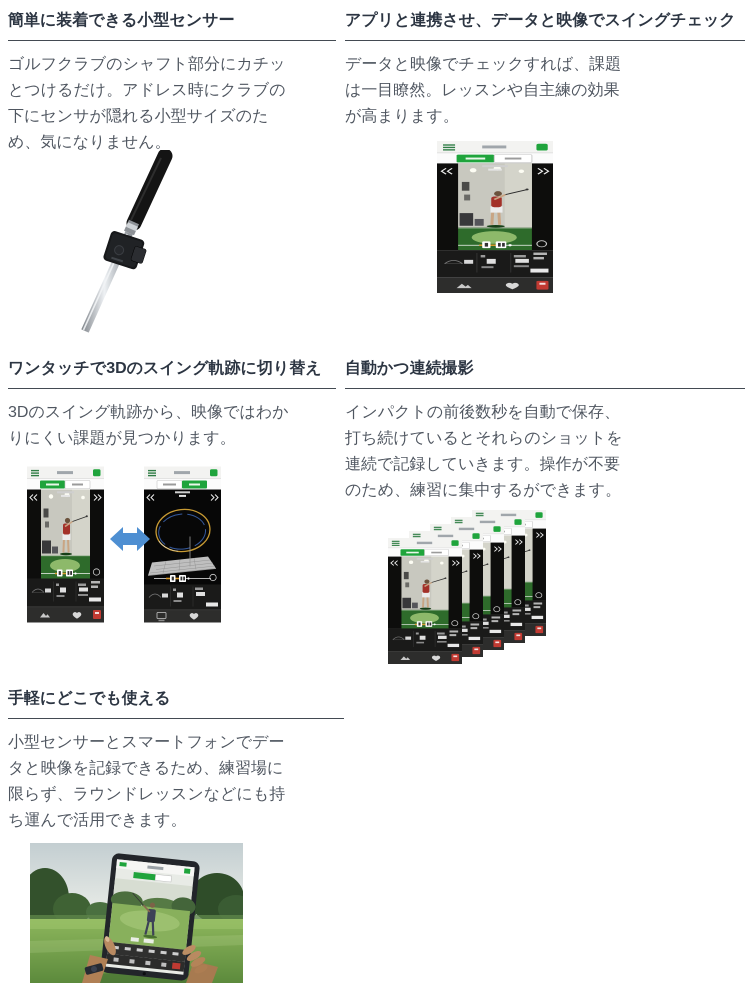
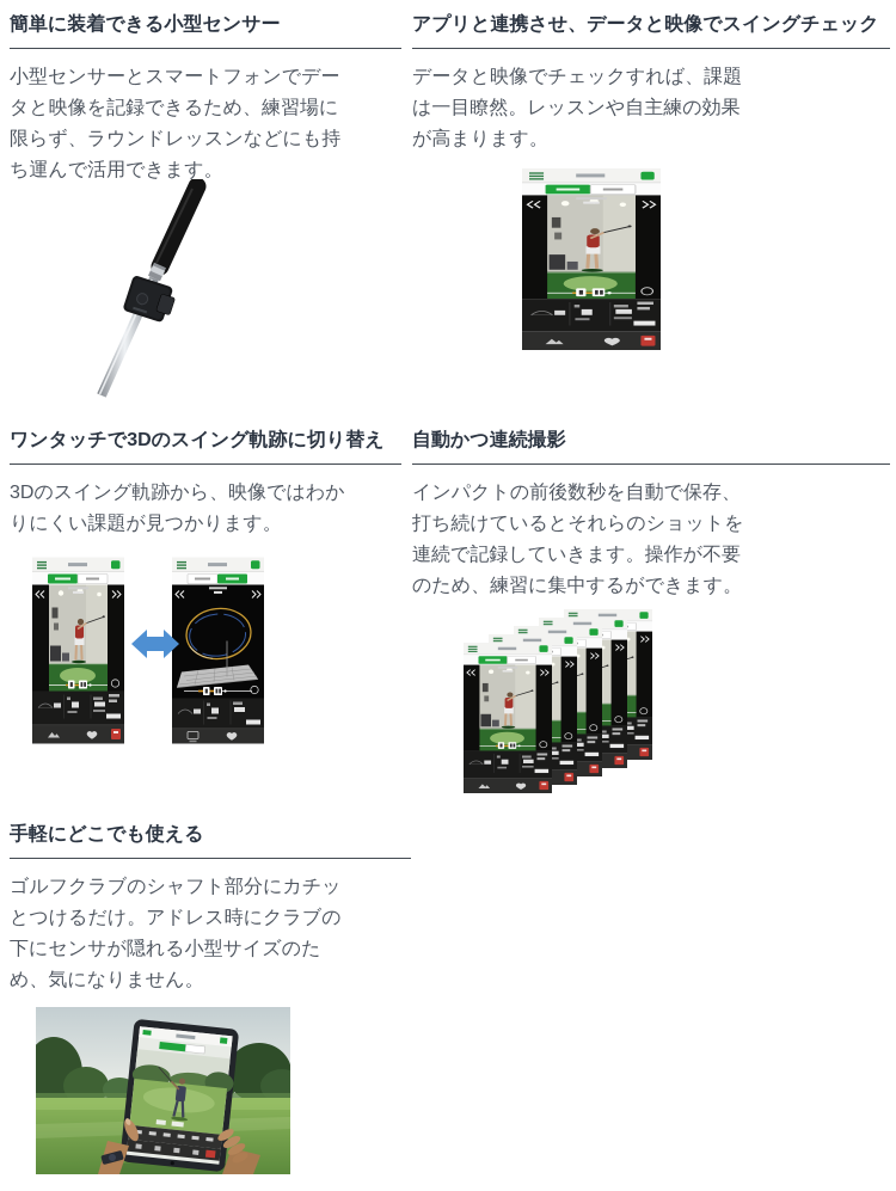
  簡単に装着できる小型センサー
- ゴルフクラブのシャフト部分にカチッとつけるだけ。アドレス時にクラブの下にセンサが隠れる小型サイズのため、気になりません。
+ 小型センサーとスマートフォンでデータと映像を記録できるため、練習場に限らず、ラウンドレッスンなどにも持ち運んで活用できます。
  アプリと連携させ、データと映像でスイングチェック
  データと映像でチェックすれば、課題は一目瞭然。レッスンや自主練の効果が高まります。
  ワンタッチで3Dのスイング軌跡に切り替え
  3Dのスイング軌跡から、映像ではわかりにくい課題が見つかります。
  自動かつ連続撮影
  インパクトの前後数秒を自動で保存、打ち続けているとそれらのショットを連続で記録していきます。操作が不要のため、練習に集中するができます。
  手軽にどこでも使える
- 小型センサーとスマートフォンでデータと映像を記録できるため、練習場に限らず、ラウンドレッスンなどにも持ち運んで活用できます。
+ ゴルフクラブのシャフト部分にカチッとつけるだけ。アドレス時にクラブの下にセンサが隠れる小型サイズのため、気になりません。
